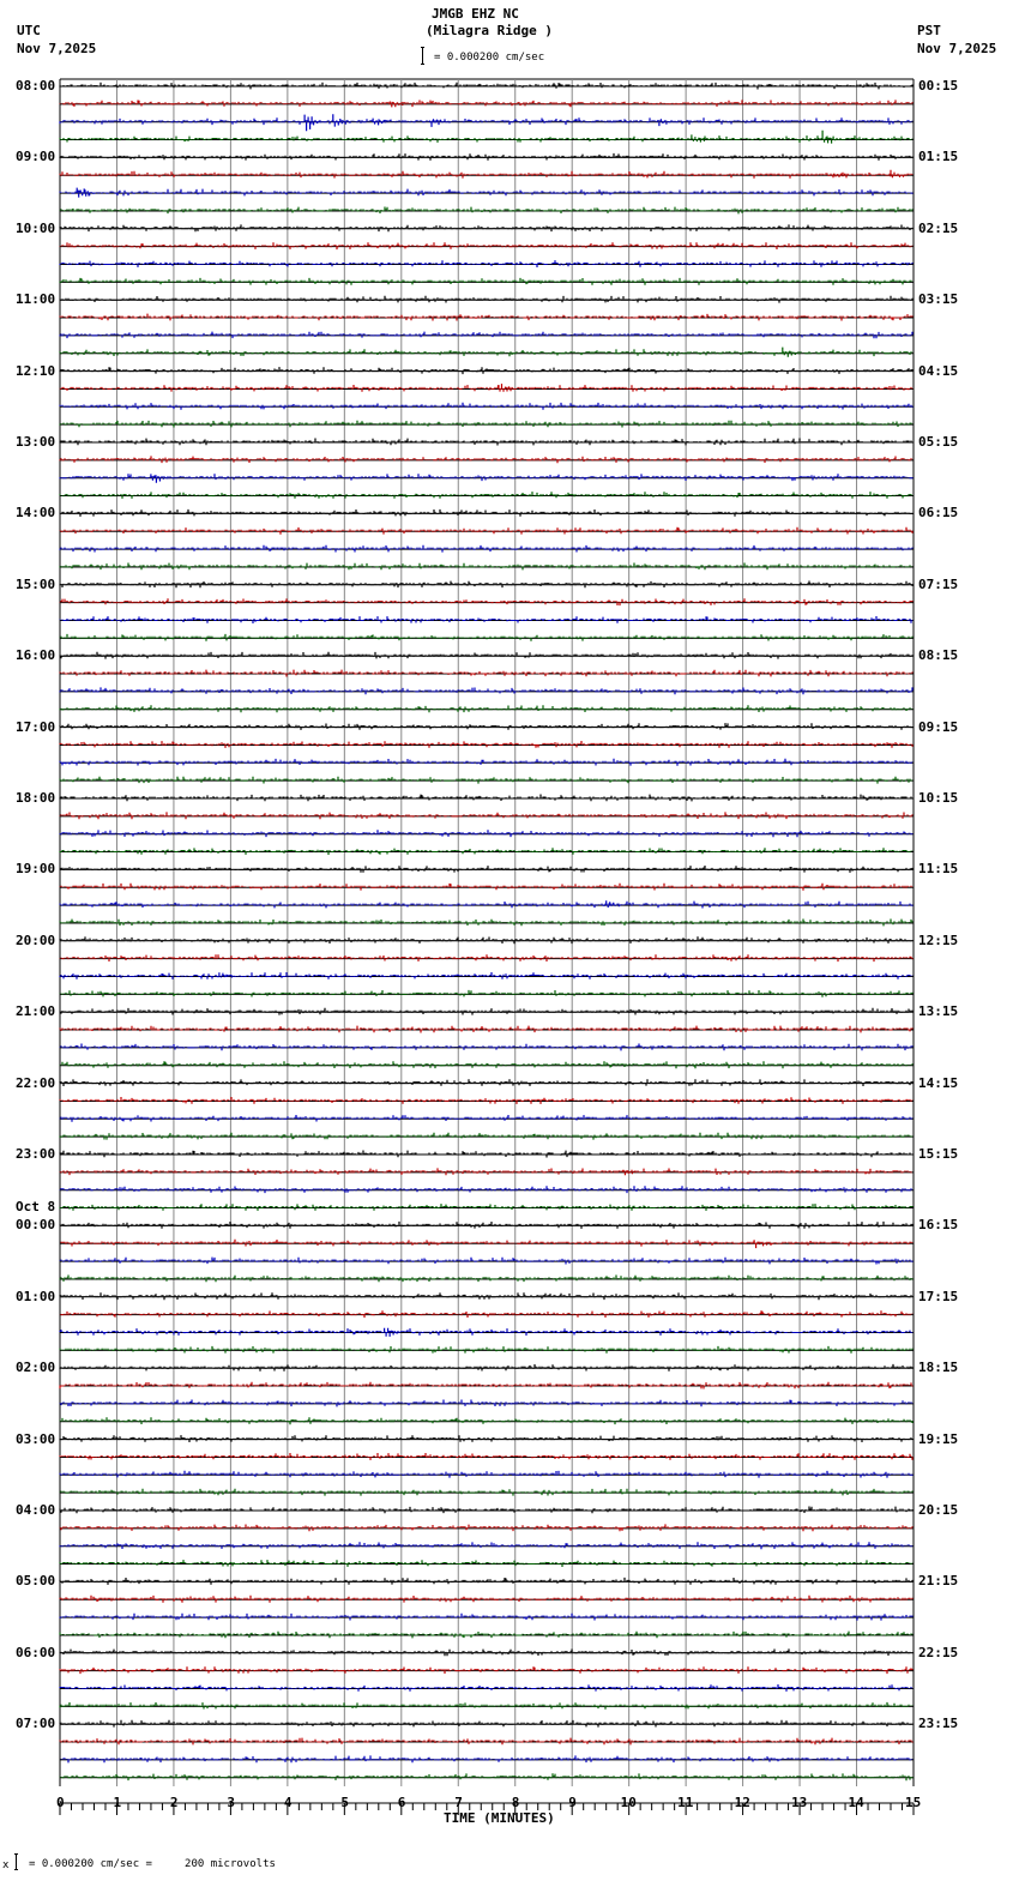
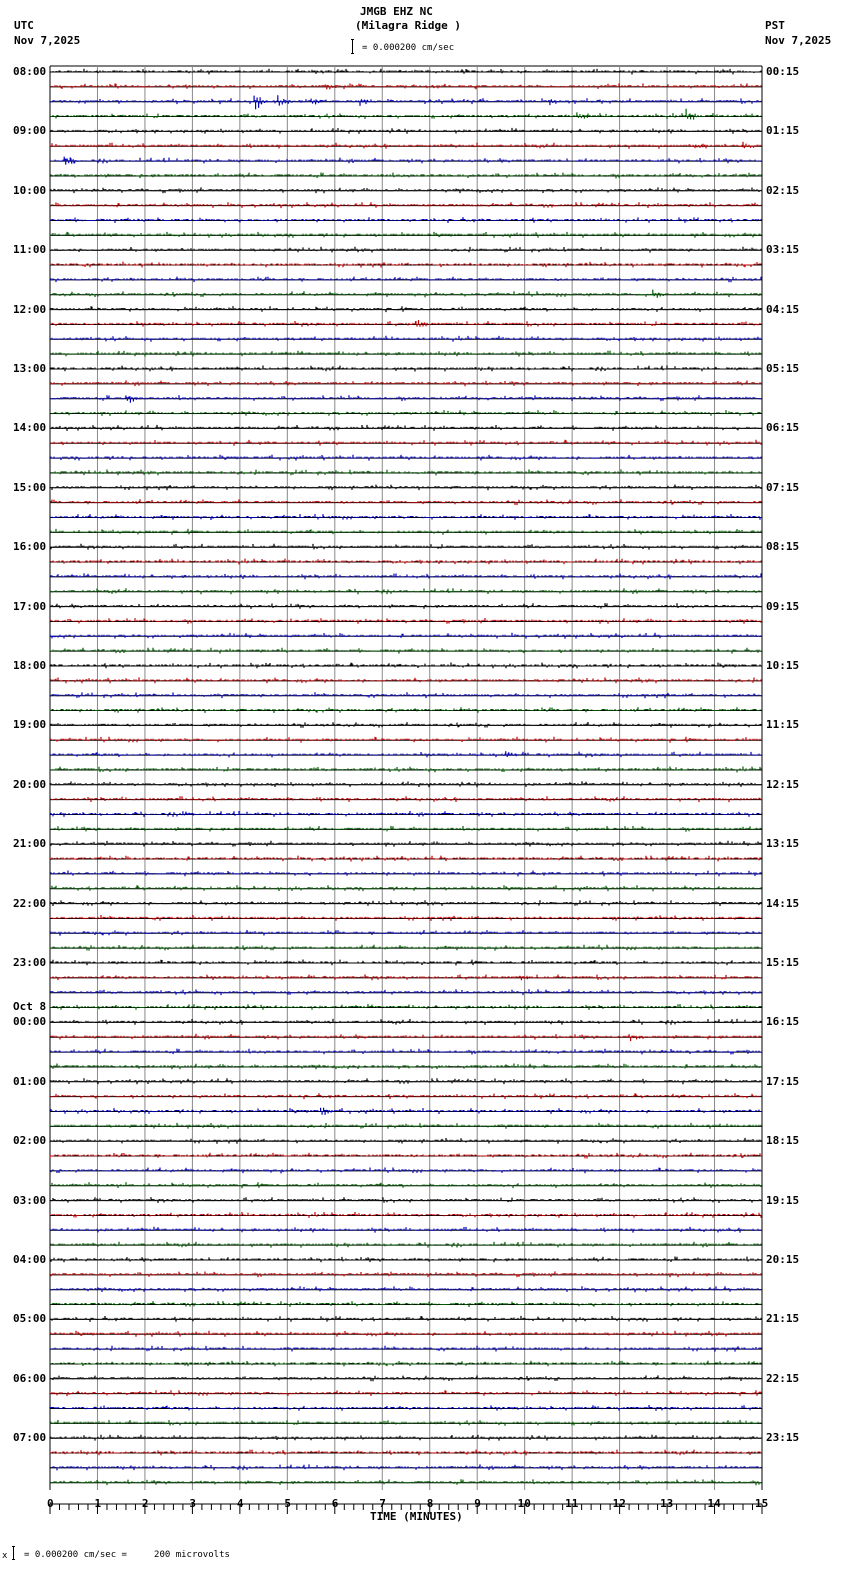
  JMGB EHZ NC
  (Milagra Ridge )
  UTC
  Nov 7,2025
  PST
  Nov 7,2025
  = 0.000200 cm/sec
  08:00
  09:00
  10:00
  11:00
- 12:10
+ 12:00
  13:00
  14:00
  15:00
  16:00
  17:00
  18:00
  19:00
  20:00
  21:00
  22:00
  23:00
  00:00
  Oct 8
  01:00
  02:00
  03:00
  04:00
  05:00
  06:00
  07:00
  00:15
  01:15
  02:15
  03:15
  04:15
  05:15
  06:15
  07:15
  08:15
  09:15
  10:15
  11:15
  12:15
  13:15
  14:15
  15:15
  16:15
  17:15
  18:15
  19:15
  20:15
  21:15
  22:15
  23:15
  0
  1
  2
  3
  4
  5
  6
  7
  8
  9
  10
  11
  12
  13
  14
  15
  TIME (MINUTES)
  x
  = 0.000200 cm/sec = 200 microvolts
